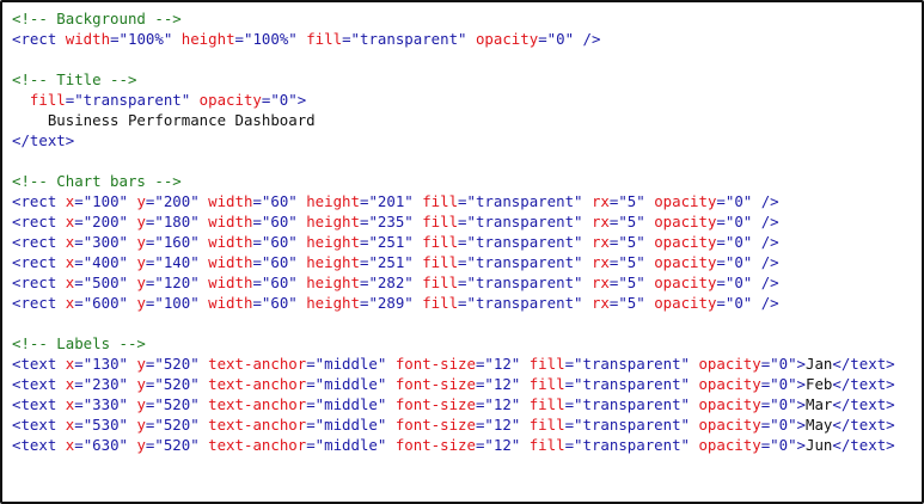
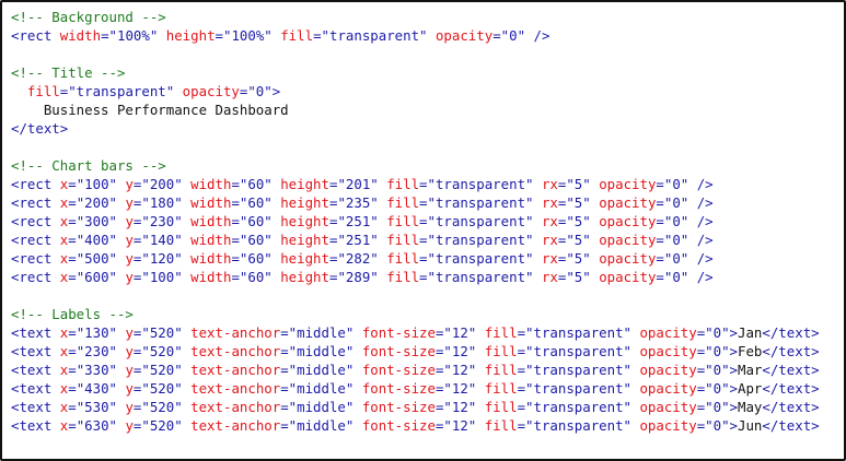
  <!-- Background -->
  <rect width="100%" height="100%" fill="transparent" opacity="0" />
  <!-- Title -->
  fill="transparent" opacity="0">
  Business Performance Dashboard
  </text>
  <!-- Chart bars -->
  <rect x="100" y="200" width="60" height="201" fill="transparent" rx="5" opacity="0" />
  <rect x="200" y="180" width="60" height="235" fill="transparent" rx="5" opacity="0" />
- <rect x="300" y="160" width="60" height="251" fill="transparent" rx="5" opacity="0" />
+ <rect x="300" y="230" width="60" height="251" fill="transparent" rx="5" opacity="0" />
  <rect x="400" y="140" width="60" height="251" fill="transparent" rx="5" opacity="0" />
  <rect x="500" y="120" width="60" height="282" fill="transparent" rx="5" opacity="0" />
  <rect x="600" y="100" width="60" height="289" fill="transparent" rx="5" opacity="0" />
  <!-- Labels -->
  <text x="130" y="520" text-anchor="middle" font-size="12" fill="transparent" opacity="0">Jan</text>
  <text x="230" y="520" text-anchor="middle" font-size="12" fill="transparent" opacity="0">Feb</text>
  <text x="330" y="520" text-anchor="middle" font-size="12" fill="transparent" opacity="0">Mar</text>
+ <text x="430" y="520" text-anchor="middle" font-size="12" fill="transparent" opacity="0">Apr</text>
  <text x="530" y="520" text-anchor="middle" font-size="12" fill="transparent" opacity="0">May</text>
  <text x="630" y="520" text-anchor="middle" font-size="12" fill="transparent" opacity="0">Jun</text>
